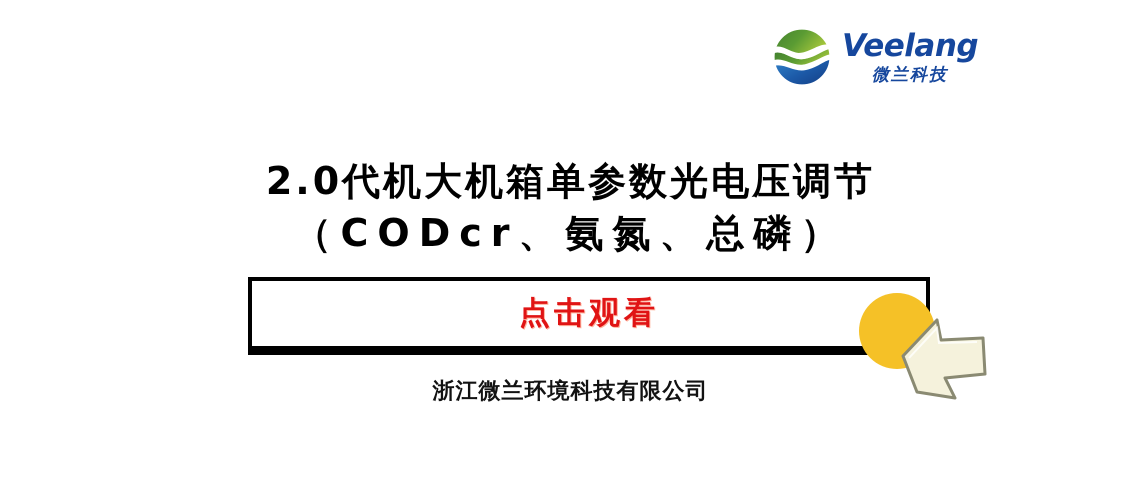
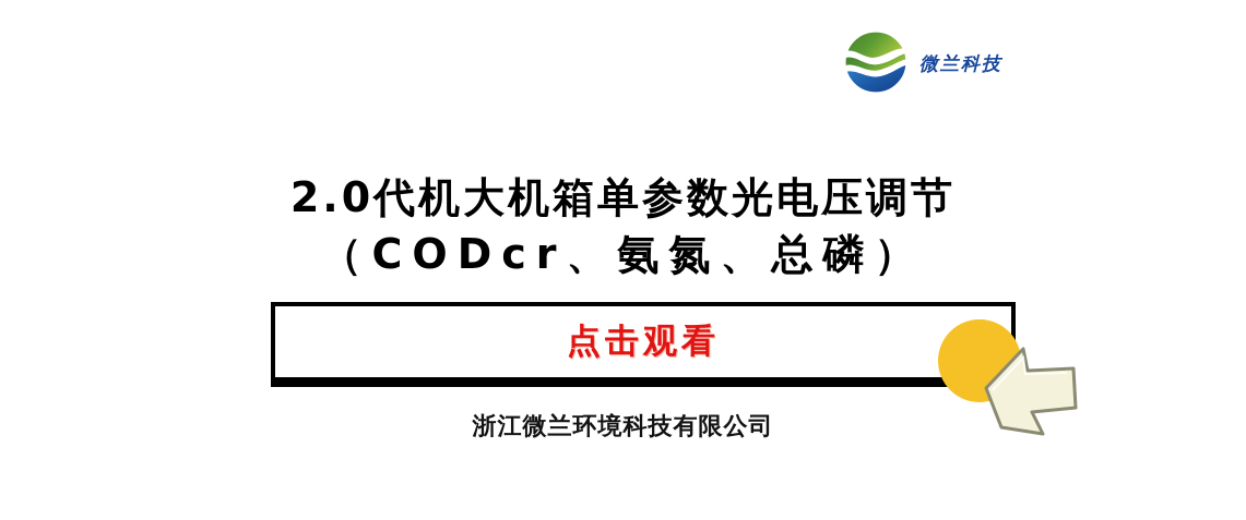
- Veelang
  微兰科技
  2.0代机大机箱单参数光电压调节
  （CODcr、氨氮、总磷）
  点击观看
  浙江微兰环境科技有限公司
